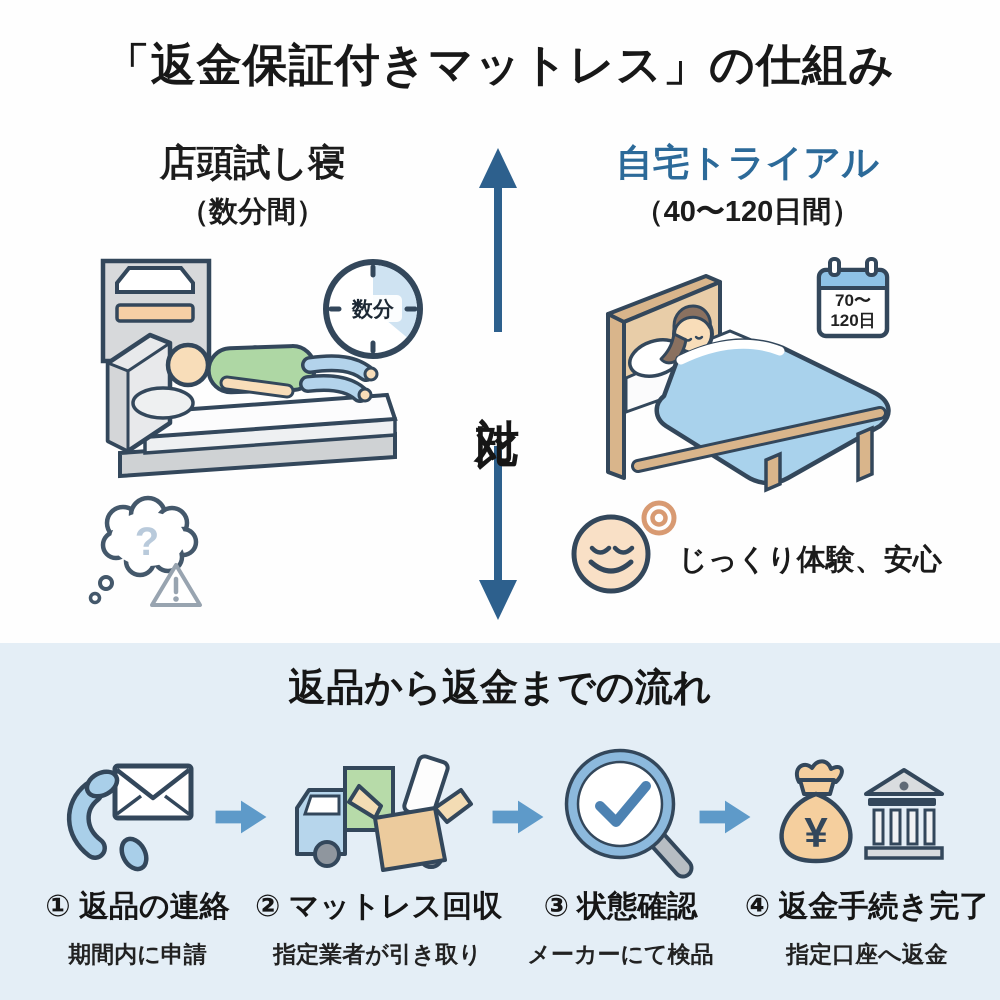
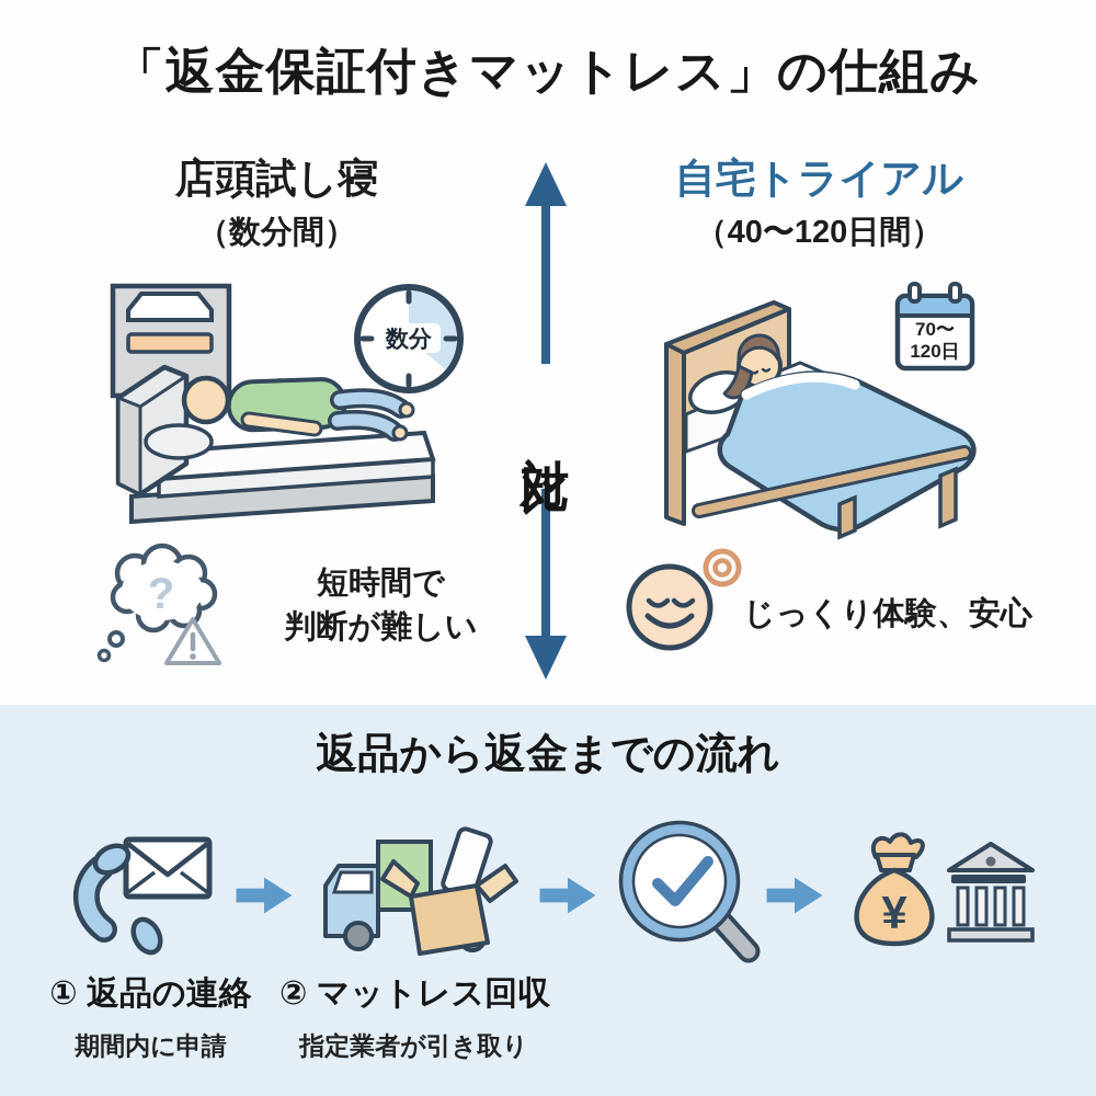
  「返金保証付きマットレス」の仕組み
  店頭試し寝
  （数分間）
  自宅トライアル
  （40〜120日間）
  数分
  70〜
  120日
  ?
+ 短時間で
+ 判断が難しい
  じっくり体験、安心
  返品から返金までの流れ
  ¥
  ① 返品の連絡
  期間内に申請
  ② マットレス回収
  指定業者が引き取り
- ③ 状態確認
- メーカーにて検品
- ④ 返金手続き完了
- 指定口座へ返金
